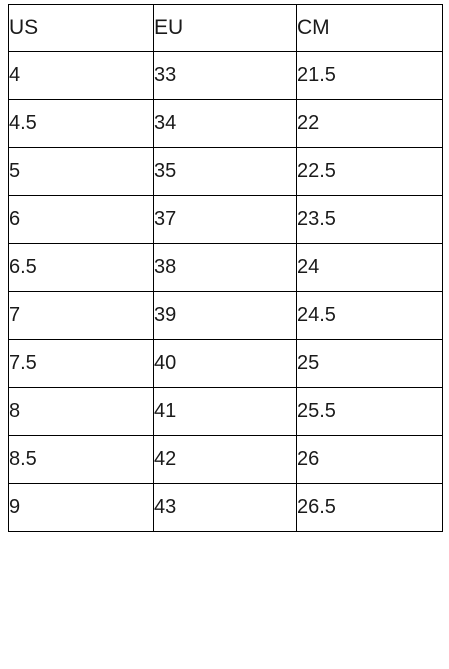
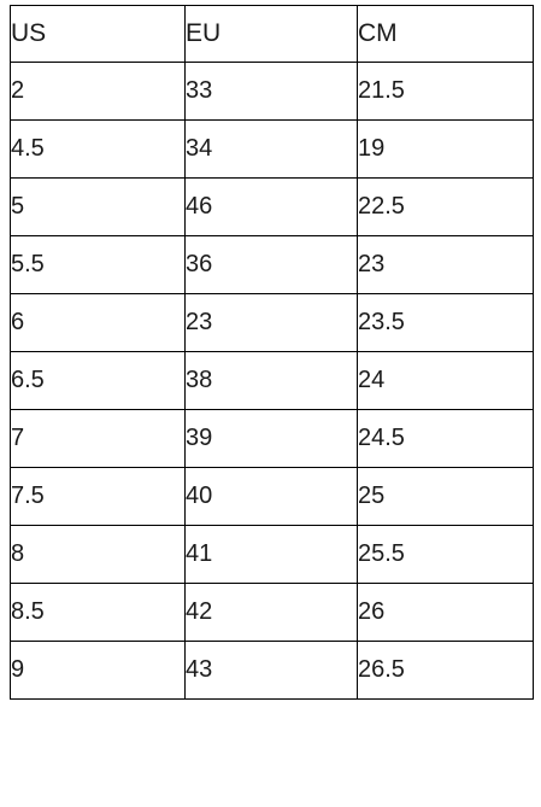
  US	EU	CM
- 4	33	21.5
+ 2	33	21.5
- 4.5	34	22
+ 4.5	34	19
- 5	35	22.5
+ 5	46	22.5
+ 5.5	36	23
- 6	37	23.5
+ 6	23	23.5
  6.5	38	24
  7	39	24.5
  7.5	40	25
  8	41	25.5
  8.5	42	26
  9	43	26.5
